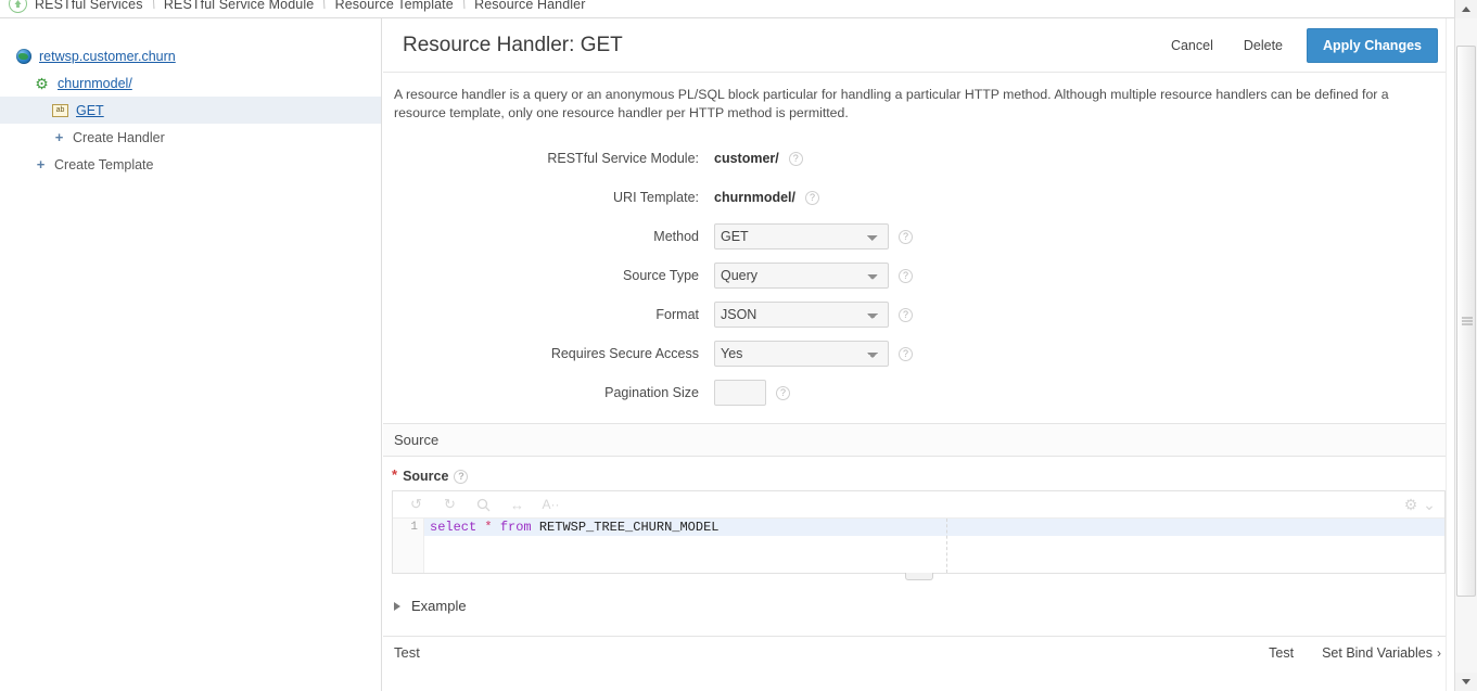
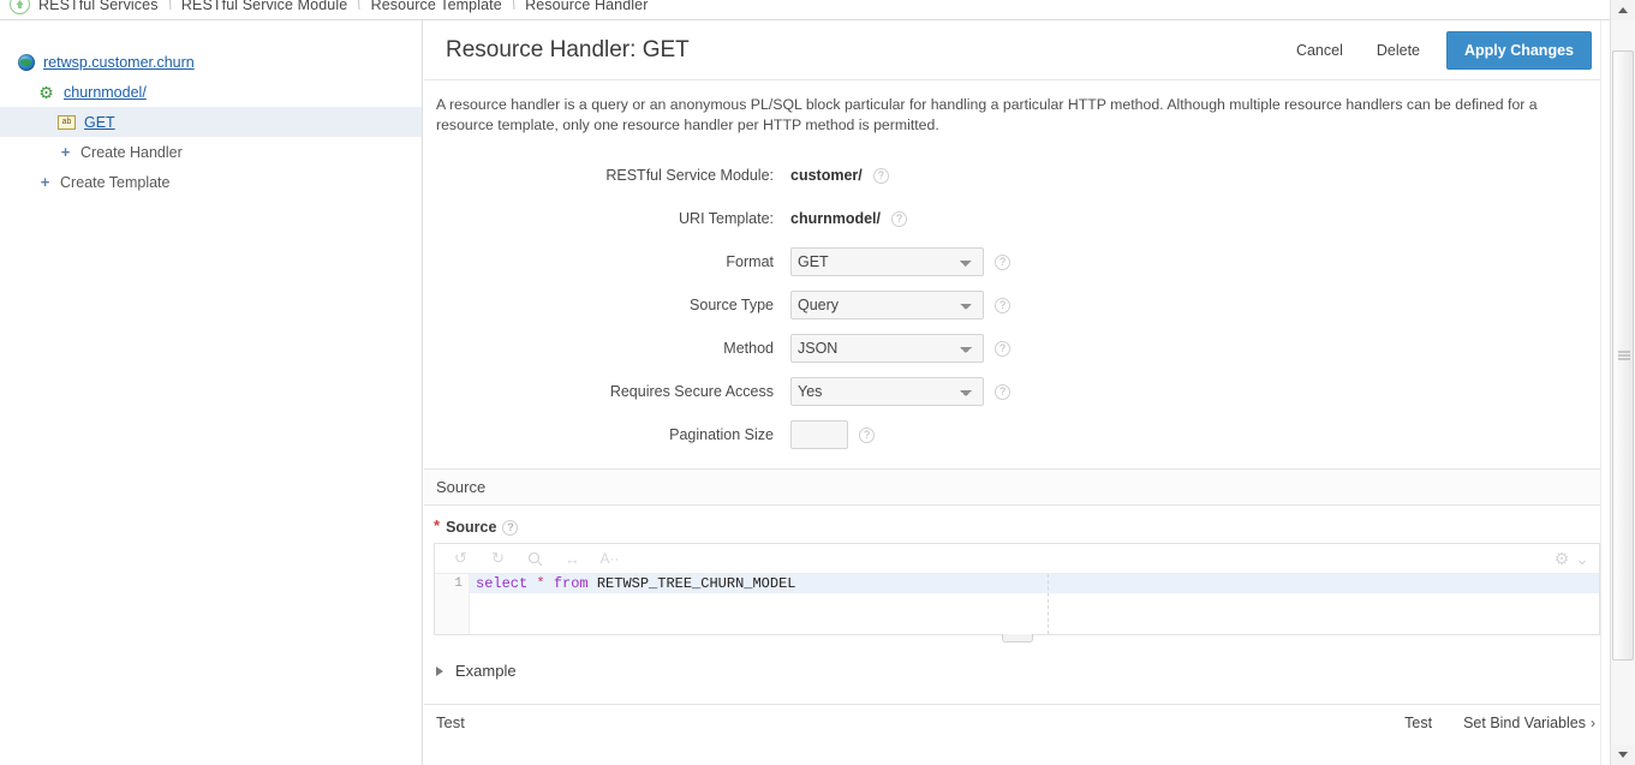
  RESTful Services
  RESTful Service Module
  Resource Template
  Resource Handler
  retwsp.customer.churn
  ⚙
  churnmodel/
  GET
  +
  Create Handler
  +
  Create Template
  Resource Handler: GET
  Cancel
  Delete
  Apply Changes
  A resource handler is a query or an anonymous PL/SQL block particular for handling a particular HTTP method. Although multiple resource handlers can be defined for a resource template, only one resource handler per HTTP method is permitted.
  RESTful Service Module:
  customer/
  ?
  URI Template:
  churnmodel/
  ?
- Method
+ Format
  GET
  ?
  Source Type
  Query
  ?
- Format
+ Method
  JSON
  ?
  Requires Secure Access
  Yes
  ?
  Pagination Size
  ?
  Source
  *
  Source
  ?
  ↺
  ↻
  ↔
  A··
  ⚙
  ⌄
  1
  select * from RETWSP_TREE_CHURN_MODEL
  Example
  Test
  Test
  Set Bind Variables ›
